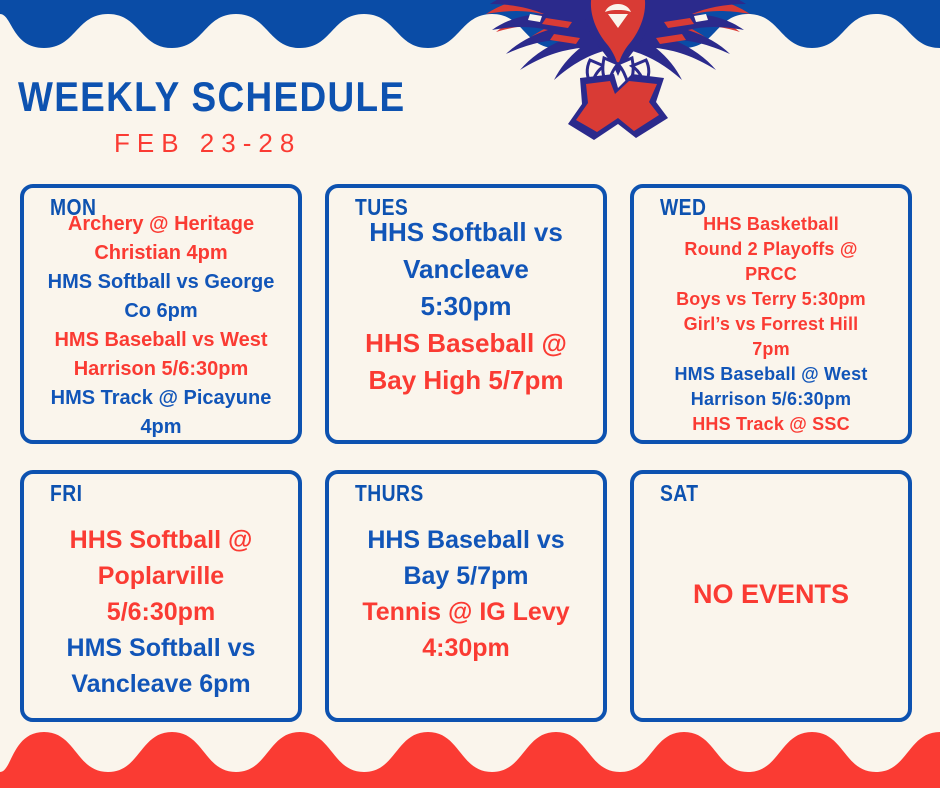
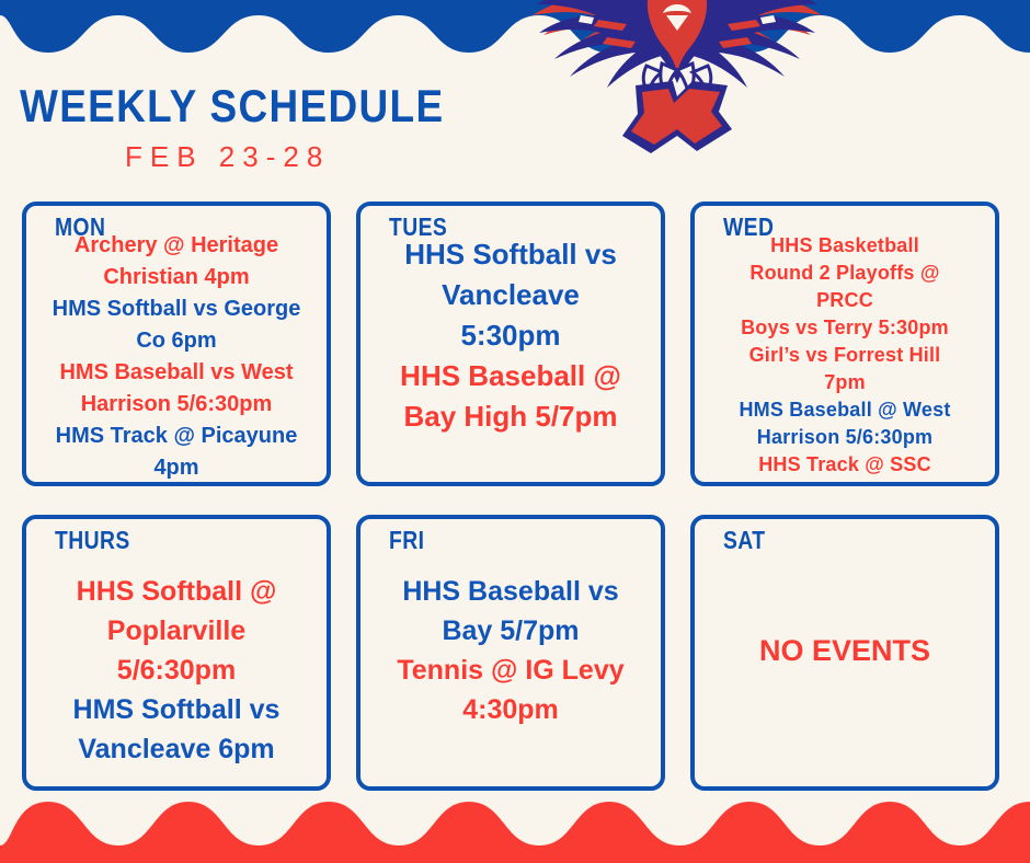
  WEEKLY SCHEDULE
  FEB 23-28
  MON
  Archery @ Heritage
  Christian 4pm
  HMS Softball vs George
  Co 6pm
  HMS Baseball vs West
  Harrison 5/6:30pm
  HMS Track @ Picayune
  4pm
  TUES
  HHS Softball vs
  Vancleave
  5:30pm
  HHS Baseball @
  Bay High 5/7pm
  WED
  HHS Basketball
  Round 2 Playoffs @
  PRCC
  Boys vs Terry 5:30pm
  Girl’s vs Forrest Hill
  7pm
  HMS Baseball @ West
  Harrison 5/6:30pm
  HHS Track @ SSC
- FRI
+ THURS
  HHS Softball @
  Poplarville
  5/6:30pm
  HMS Softball vs
  Vancleave 6pm
- THURS
+ FRI
  HHS Baseball vs
  Bay 5/7pm
  Tennis @ IG Levy
  4:30pm
  SAT
  NO EVENTS
